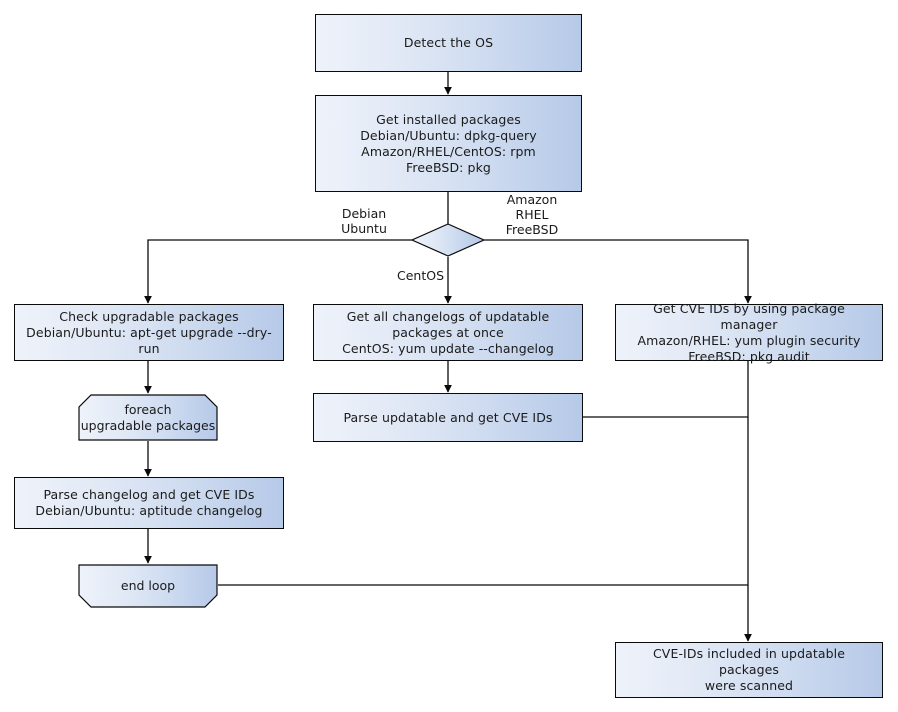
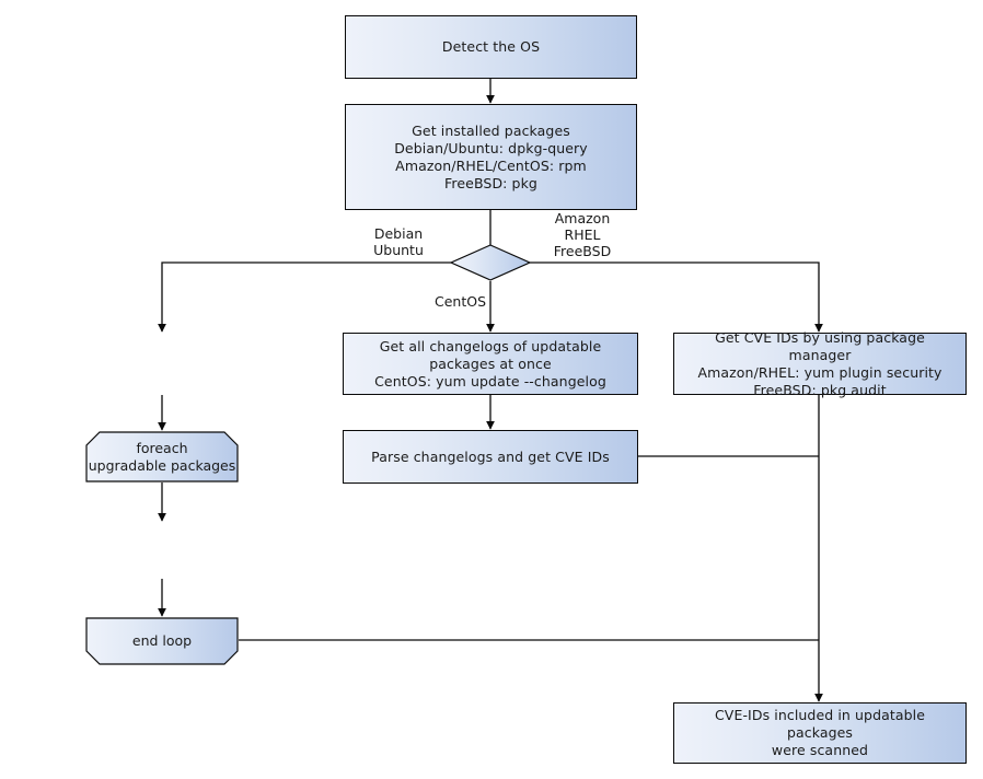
  Detect the OS
  Get installed packages
  Debian/Ubuntu: dpkg-query
  Amazon/RHEL/CentOS: rpm
  FreeBSD: pkg
  Debian
  Ubuntu
  CentOS
  Amazon
  RHEL
  FreeBSD
- Check upgradable packages
- Debian/Ubuntu: apt-get upgrade --dry-run
  Get all changelogs of updatable packages at once
  CentOS: yum update --changelog
  Get CVE IDs by using package manager
  Amazon/RHEL: yum plugin security
  FreeBSD: pkg audit
  foreach
  upgradable packages
- Parse updatable and get CVE IDs
+ Parse changelogs and get CVE IDs
- Parse changelog and get CVE IDs
- Debian/Ubuntu: aptitude changelog
  end loop
  CVE-IDs included in updatable packages
  were scanned
